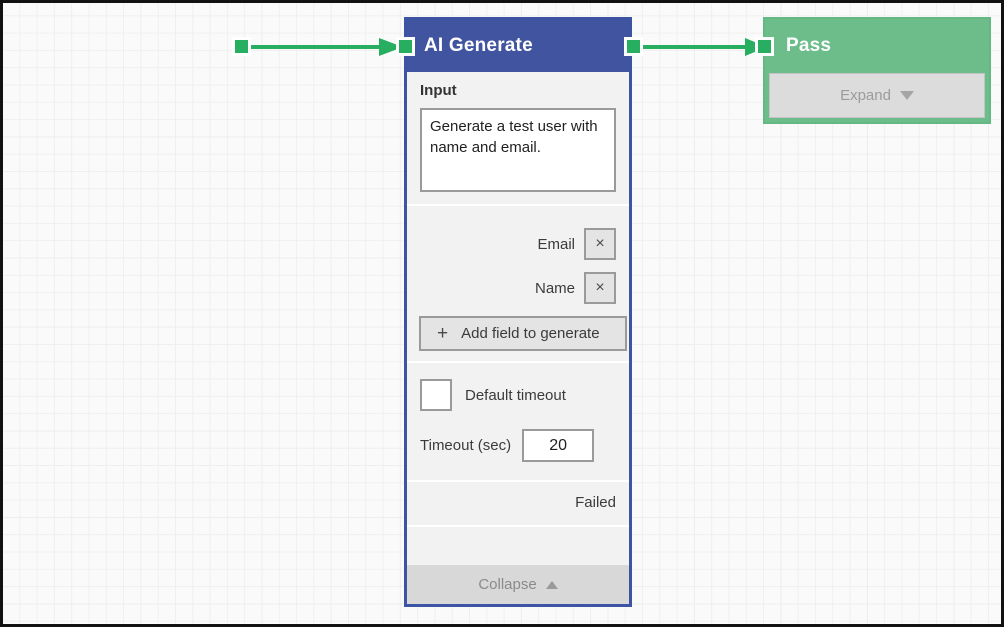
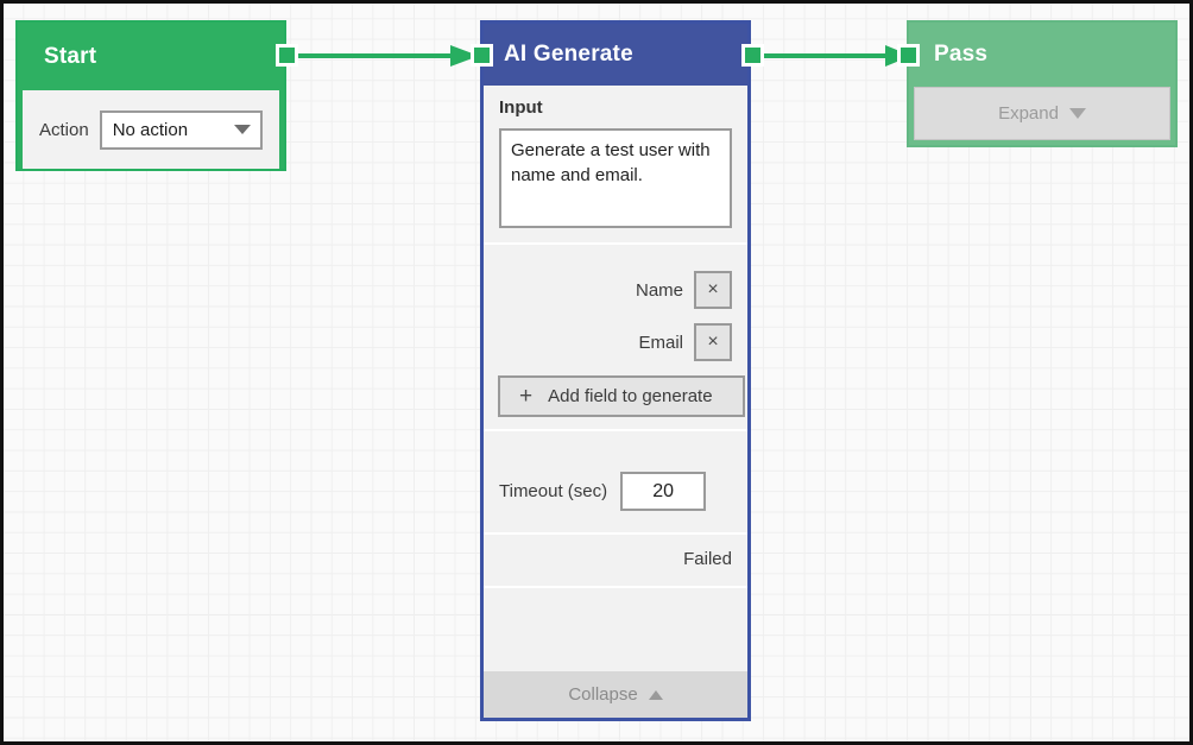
+ Start
+ Action
+ No action
  AI Generate
  Input
  Generate a test user with name and email.
- Email
+ Name
  ×
- Name
+ Email
  ×
  +
  Add field to generate
- Default timeout
  Timeout (sec)
  20
  Failed
  Collapse
  Pass
  Expand
